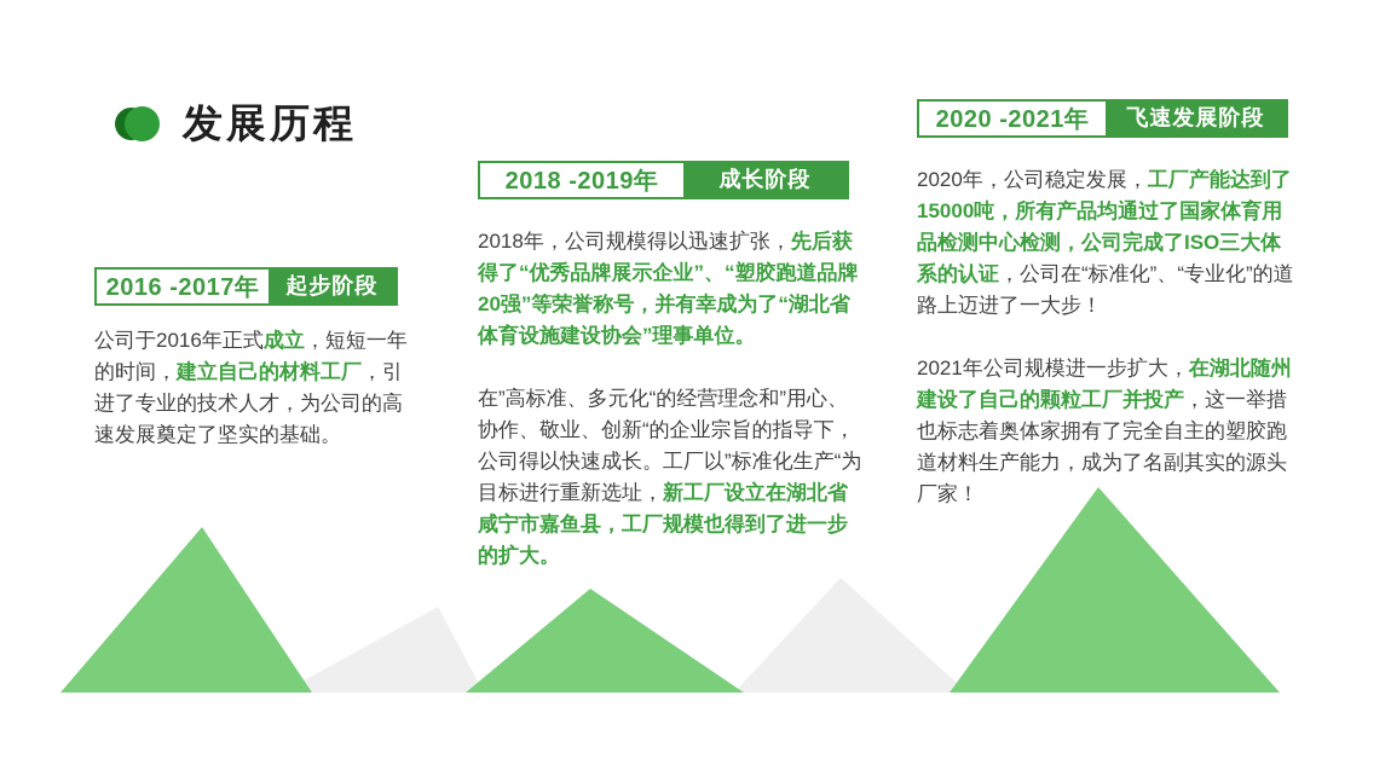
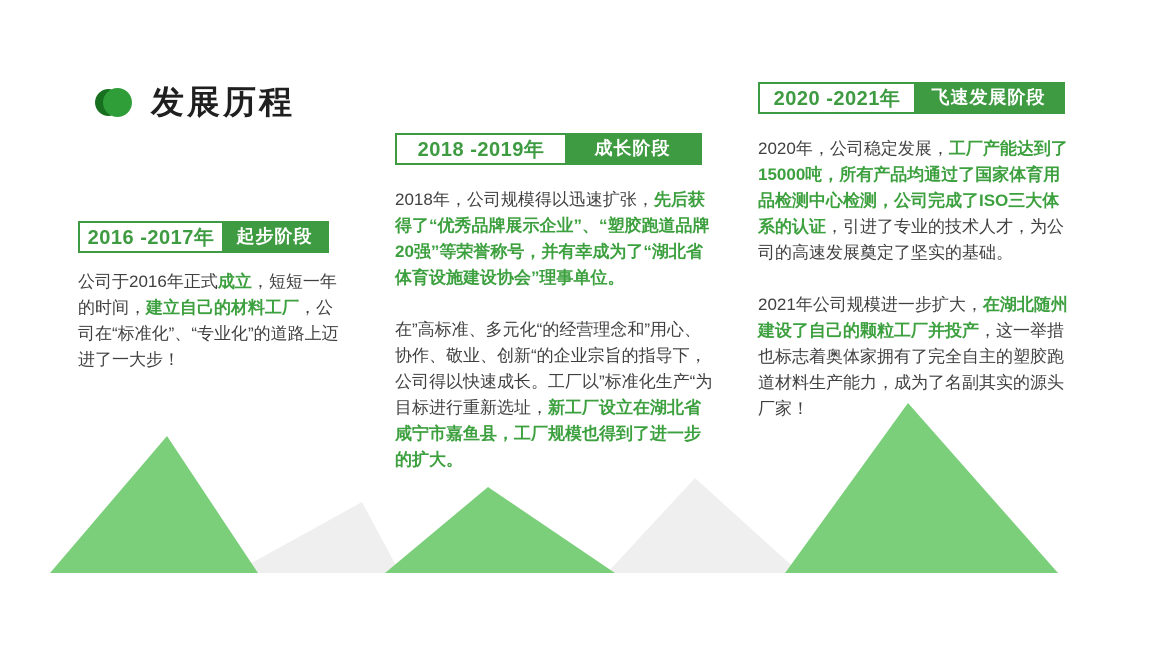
  发展历程
  2016 -2017年
  起步阶段
- 公司于2016年正式成立，短短一年的时间，建立自己的材料工厂，引进了专业的技术人才，为公司的高速发展奠定了坚实的基础。
+ 公司于2016年正式成立，短短一年的时间，建立自己的材料工厂，公司在“标准化”、“专业化”的道路上迈进了一大步！
  2018 -2019年
  成长阶段
  2018年，公司规模得以迅速扩张，先后获得了“优秀品牌展示企业”、“塑胶跑道品牌20强”等荣誉称号，并有幸成为了“湖北省体育设施建设协会”理事单位。
  在”高标准、多元化“的经营理念和”用心、协作、敬业、创新“的企业宗旨的指导下，公司得以快速成长。工厂以”标准化生产“为目标进行重新选址，新工厂设立在湖北省咸宁市嘉鱼县，工厂规模也得到了进一步的扩大。
  2020 -2021年
  飞速发展阶段
- 2020年，公司稳定发展，工厂产能达到了15000吨，所有产品均通过了国家体育用品检测中心检测，公司完成了ISO三大体系的认证，公司在“标准化”、“专业化”的道路上迈进了一大步！
+ 2020年，公司稳定发展，工厂产能达到了15000吨，所有产品均通过了国家体育用品检测中心检测，公司完成了ISO三大体系的认证，引进了专业的技术人才，为公司的高速发展奠定了坚实的基础。
  2021年公司规模进一步扩大，在湖北随州建设了自己的颗粒工厂并投产，这一举措也标志着奥体家拥有了完全自主的塑胶跑道材料生产能力，成为了名副其实的源头厂家！
